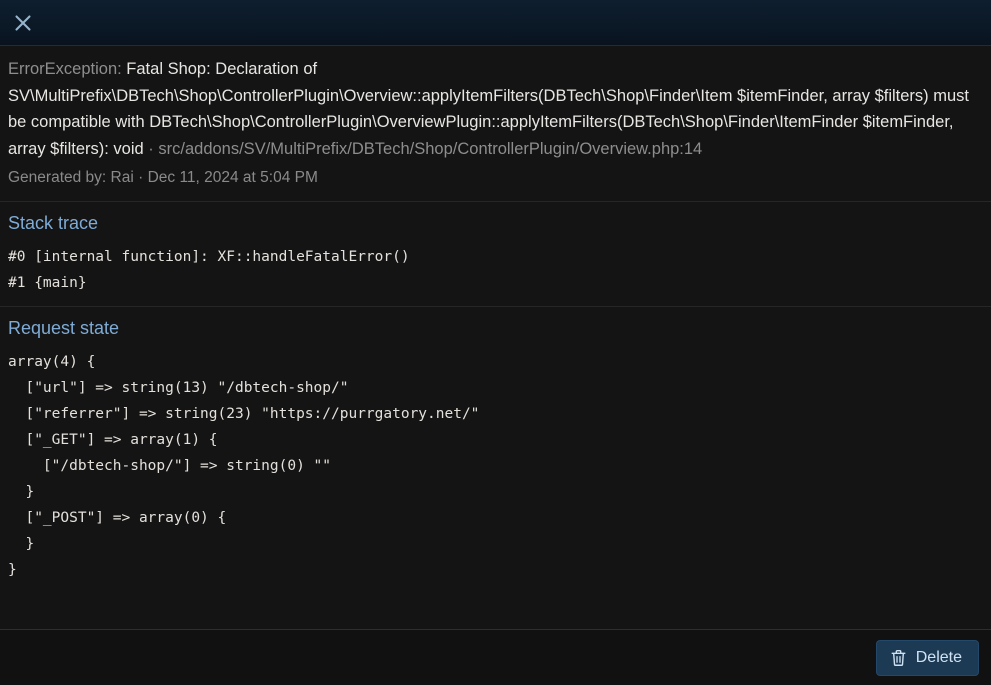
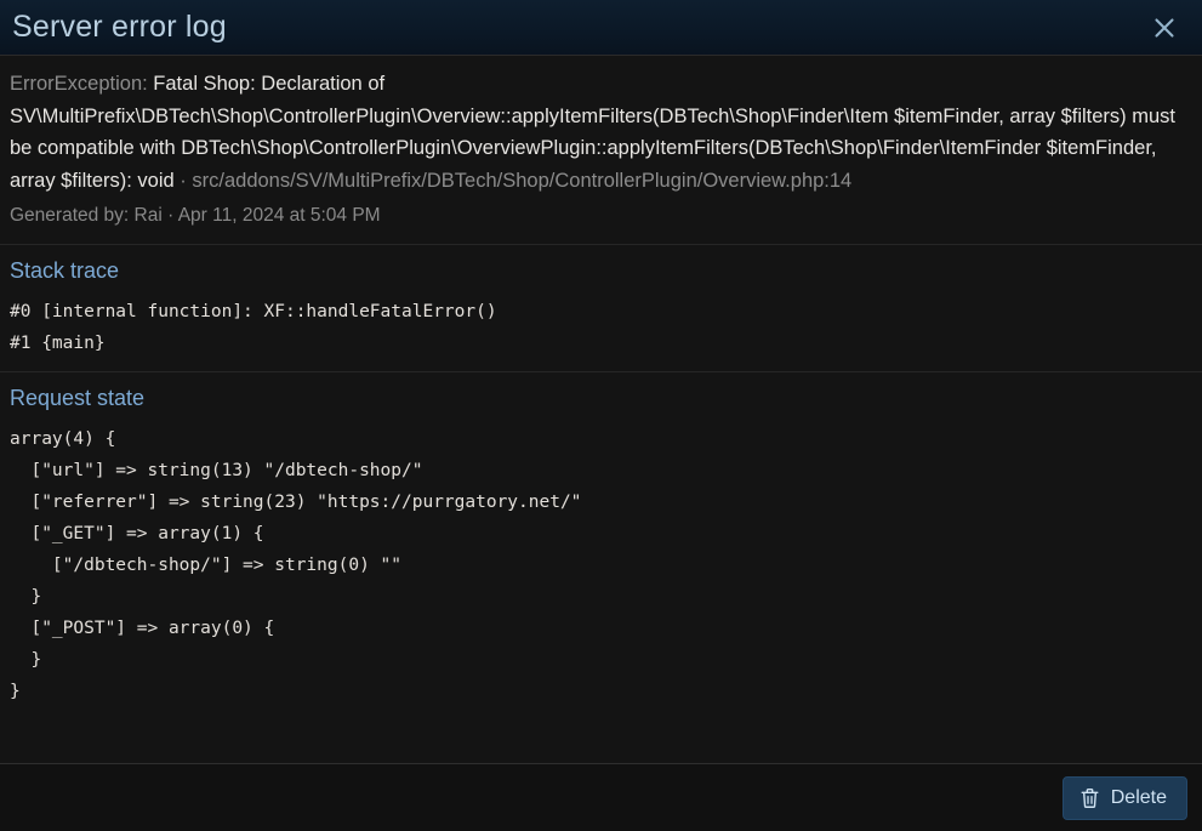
+ Server error log
  ErrorException: Fatal Shop: Declaration of SV\MultiPrefix\DBTech\Shop\ControllerPlugin\Overview::applyItemFilters(DBTech\Shop\Finder\Item $itemFinder, array $filters) must be compatible with DBTech\Shop\ControllerPlugin\OverviewPlugin::applyItemFilters(DBTech\Shop\Finder\ItemFinder $itemFinder, array $filters): void · src/addons/SV/MultiPrefix/DBTech/Shop/ControllerPlugin/Overview.php:14
- Generated by: Rai · Dec 11, 2024 at 5:04 PM
+ Generated by: Rai · Apr 11, 2024 at 5:04 PM
  Stack trace
  #0 [internal function]: XF::handleFatalError()
  #1 {main}
  Request state
  array(4) {
  ["url"] => string(13) "/dbtech-shop/"
  ["referrer"] => string(23) "https://purrgatory.net/"
  ["_GET"] => array(1) {
  ["/dbtech-shop/"] => string(0) ""
  }
  ["_POST"] => array(0) {
  }
  }
  Delete
